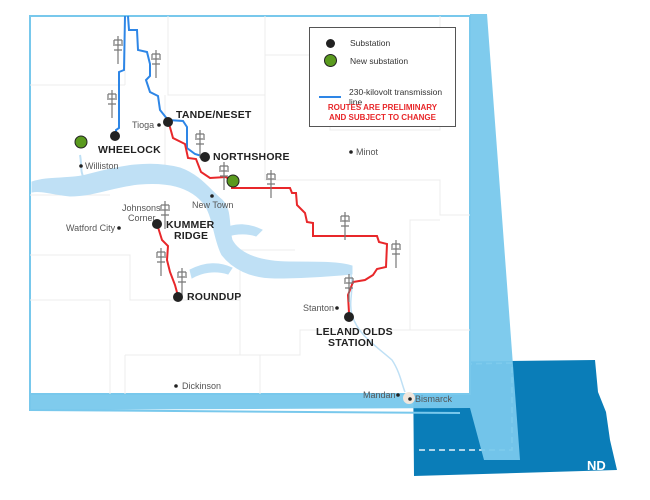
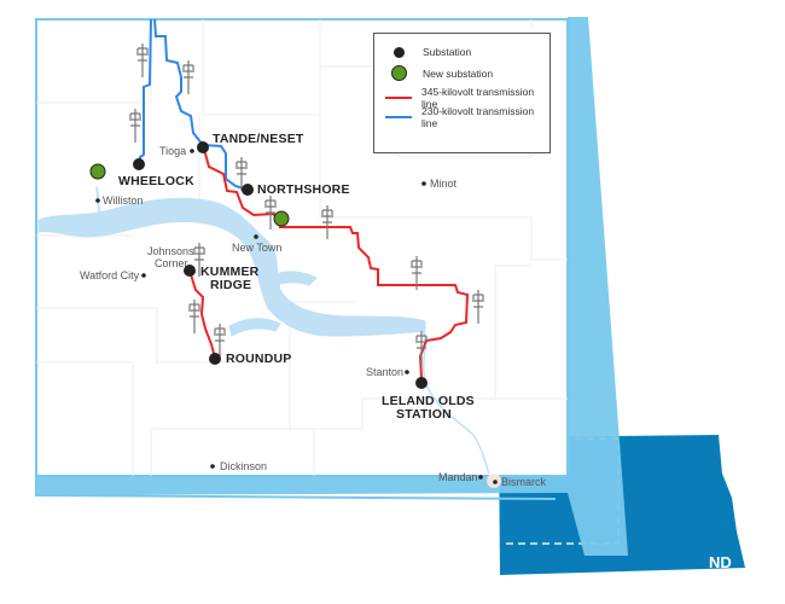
  Substation
  New substation
+ 345-kilovolt transmission line
  230-kilovolt transmission line
- ROUTES ARE PRELIMINARY
- AND SUBJECT TO CHANGE
  TANDE/NESET
  WHEELOCK
  NORTHSHORE
  KUMMER
  RIDGE
  ROUNDUP
  LELAND OLDS
  STATION
  Tioga
  Williston
  Minot
  New Town
  Johnsons
  Corner
  Watford City
  Stanton
  Dickinson
  Mandan
  Bismarck
  ND
